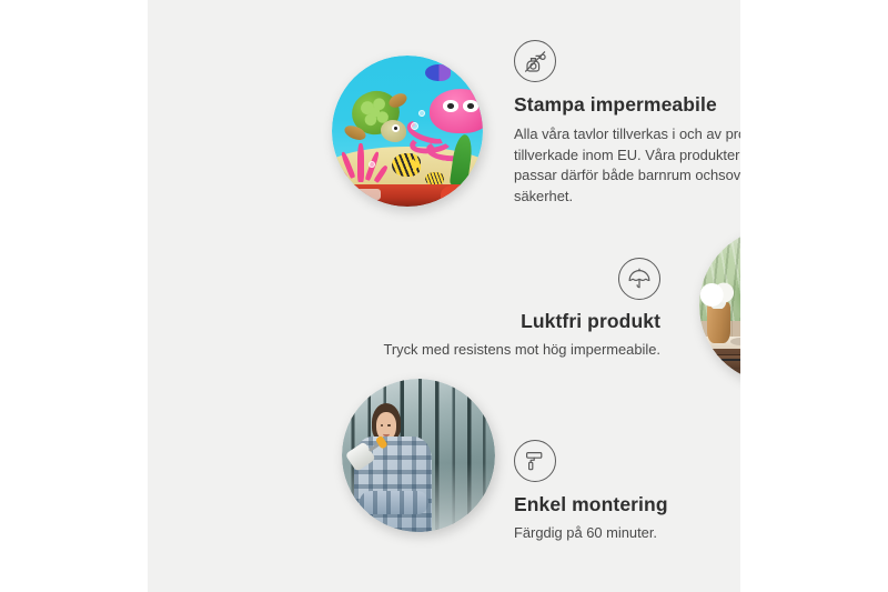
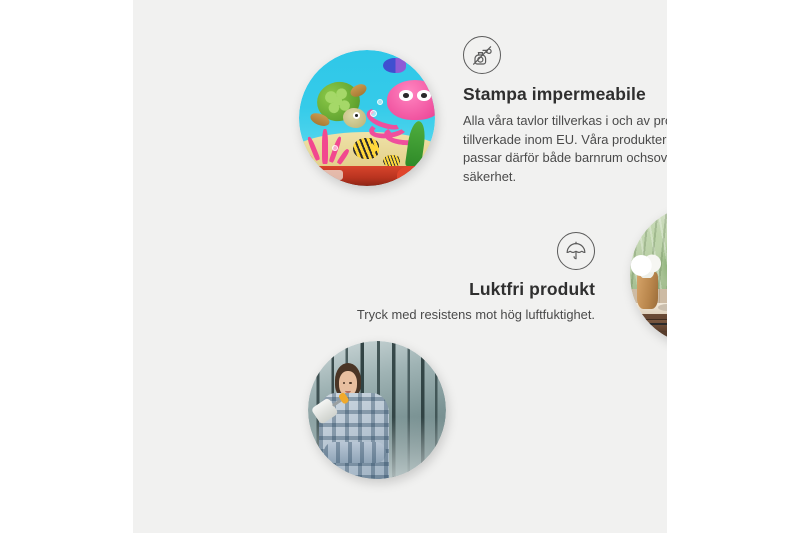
  Stampa impermeabile
  Alla våra tavlor tillverkas i och av pr tillverkade inom EU. Våra produkter passar därför både barnrum ochsov säkerhet.
  Luktfri produkt
- Tryck med resistens mot hög impermeabile.
+ Tryck med resistens mot hög luftfuktighet.
- Enkel montering
- Färgdig på 60 minuter.
